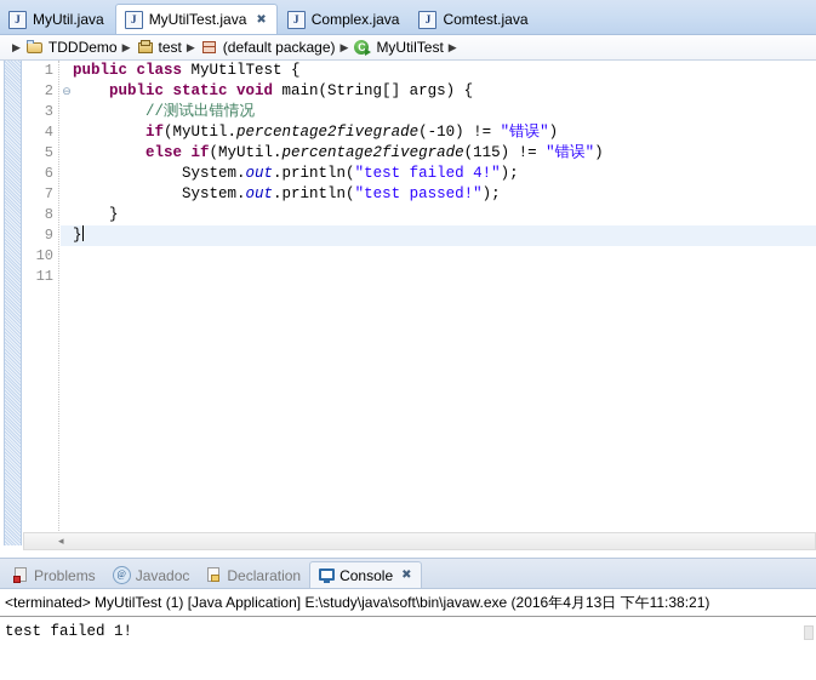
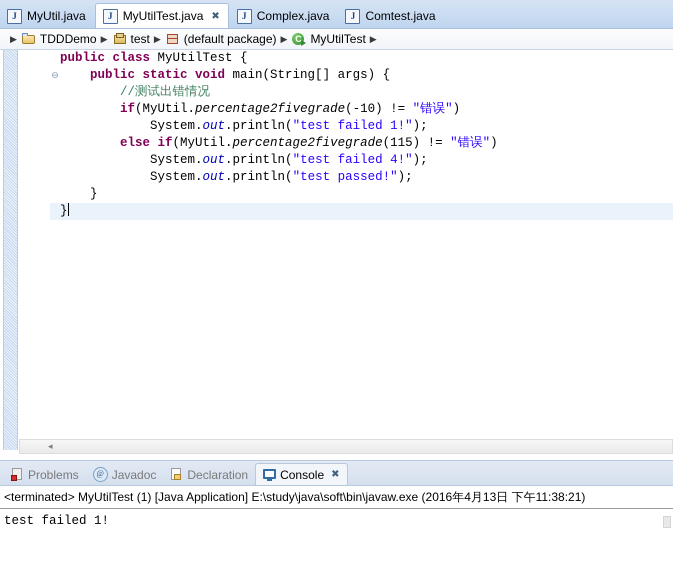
  J
  MyUtil.java
  J
  MyUtilTest.java
  ✖
  J
  Complex.java
  J
  Comtest.java
  ▶
  TDDDemo
  ▶
  test
  ▶
  (default package)
  ▶
  MyUtilTest
  ▶
- 1
- 2
- 3
- 4
- 5
- 6
- 7
- 8
- 9
- 10
- 11
  ⊖
  public class MyUtilTest {
  public static void main(String[] args) {
  //测试出错情况
  if(MyUtil.percentage2fivegrade(-10) != "错误")
+ System.out.println("test failed 1!");
  else if(MyUtil.percentage2fivegrade(115) != "错误")
  System.out.println("test failed 4!");
  System.out.println("test passed!");
  }
  }
  ◂
  Problems
  @
  Javadoc
  Declaration
  Console
  ✖
  <terminated> MyUtilTest (1) [Java Application] E:\study\java\soft\bin\javaw.exe (2016年4月13日 下午11:38:21)
  test failed 1!
